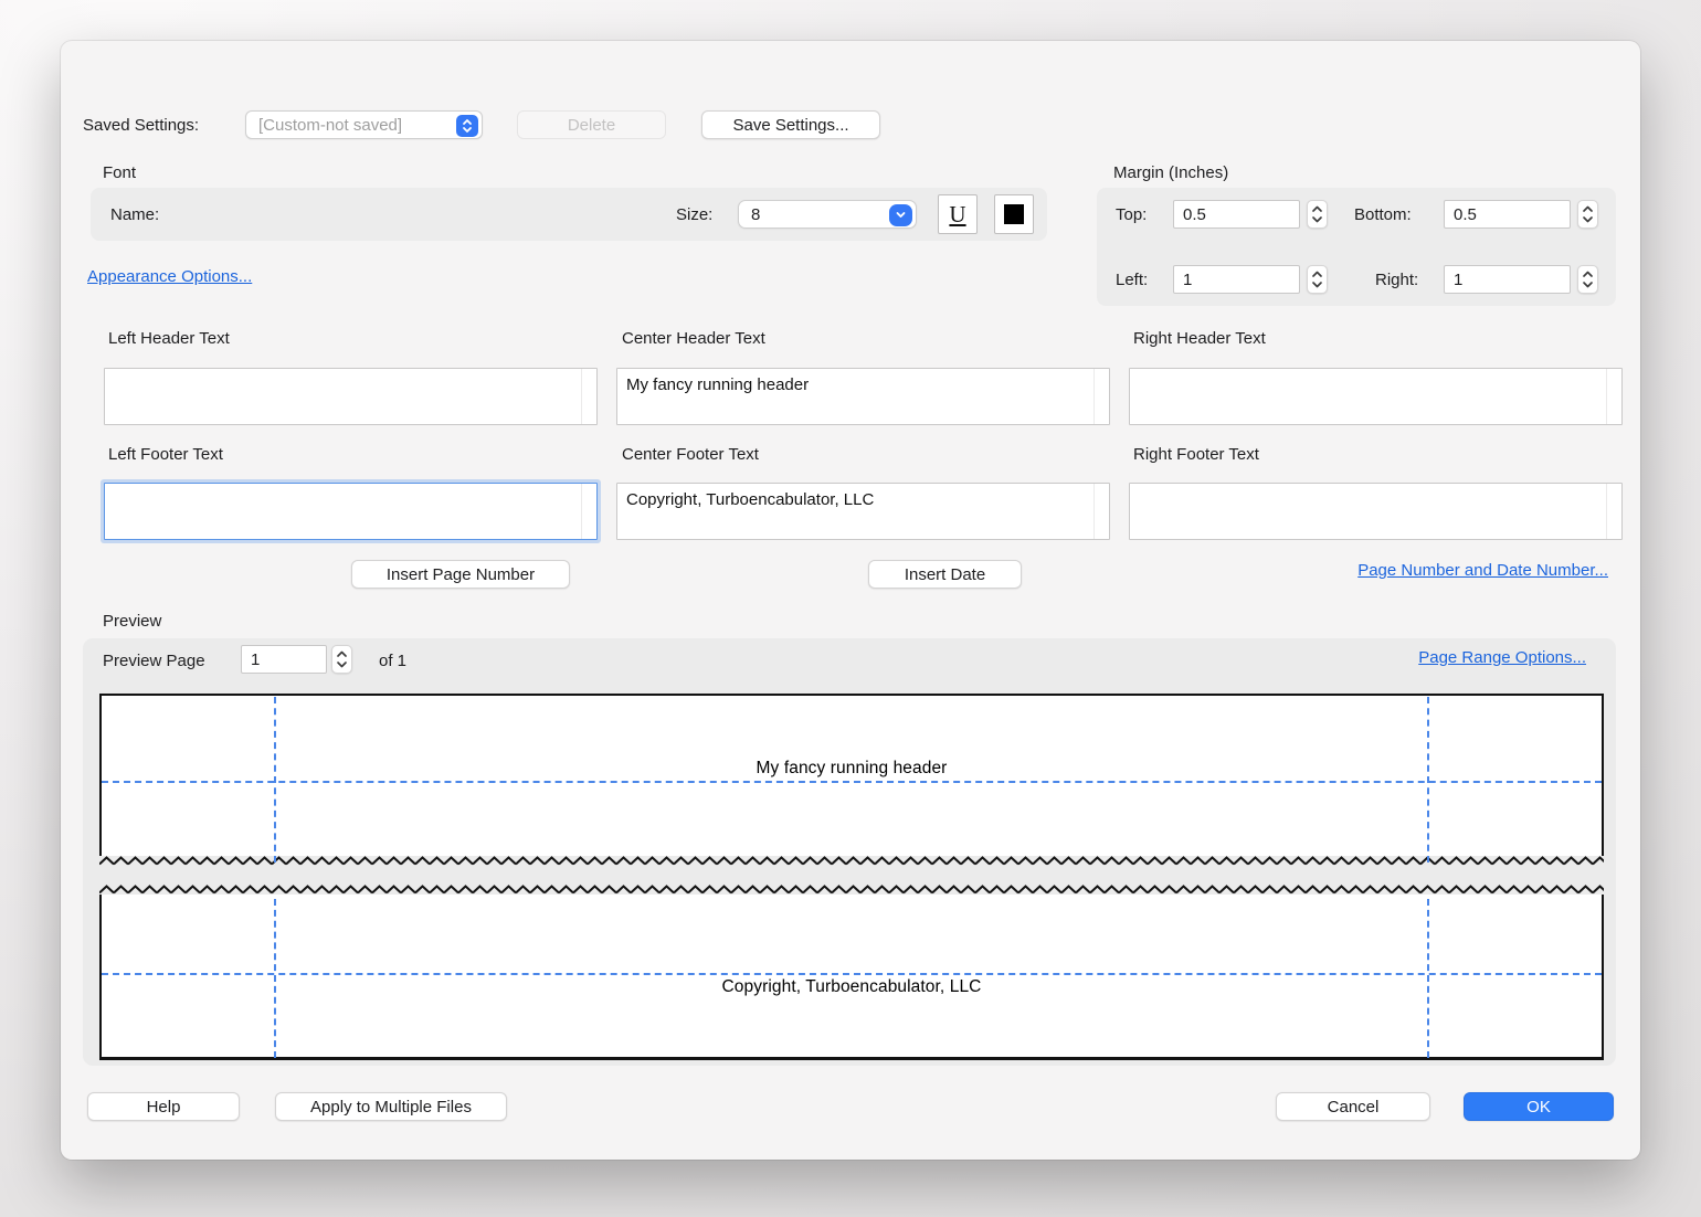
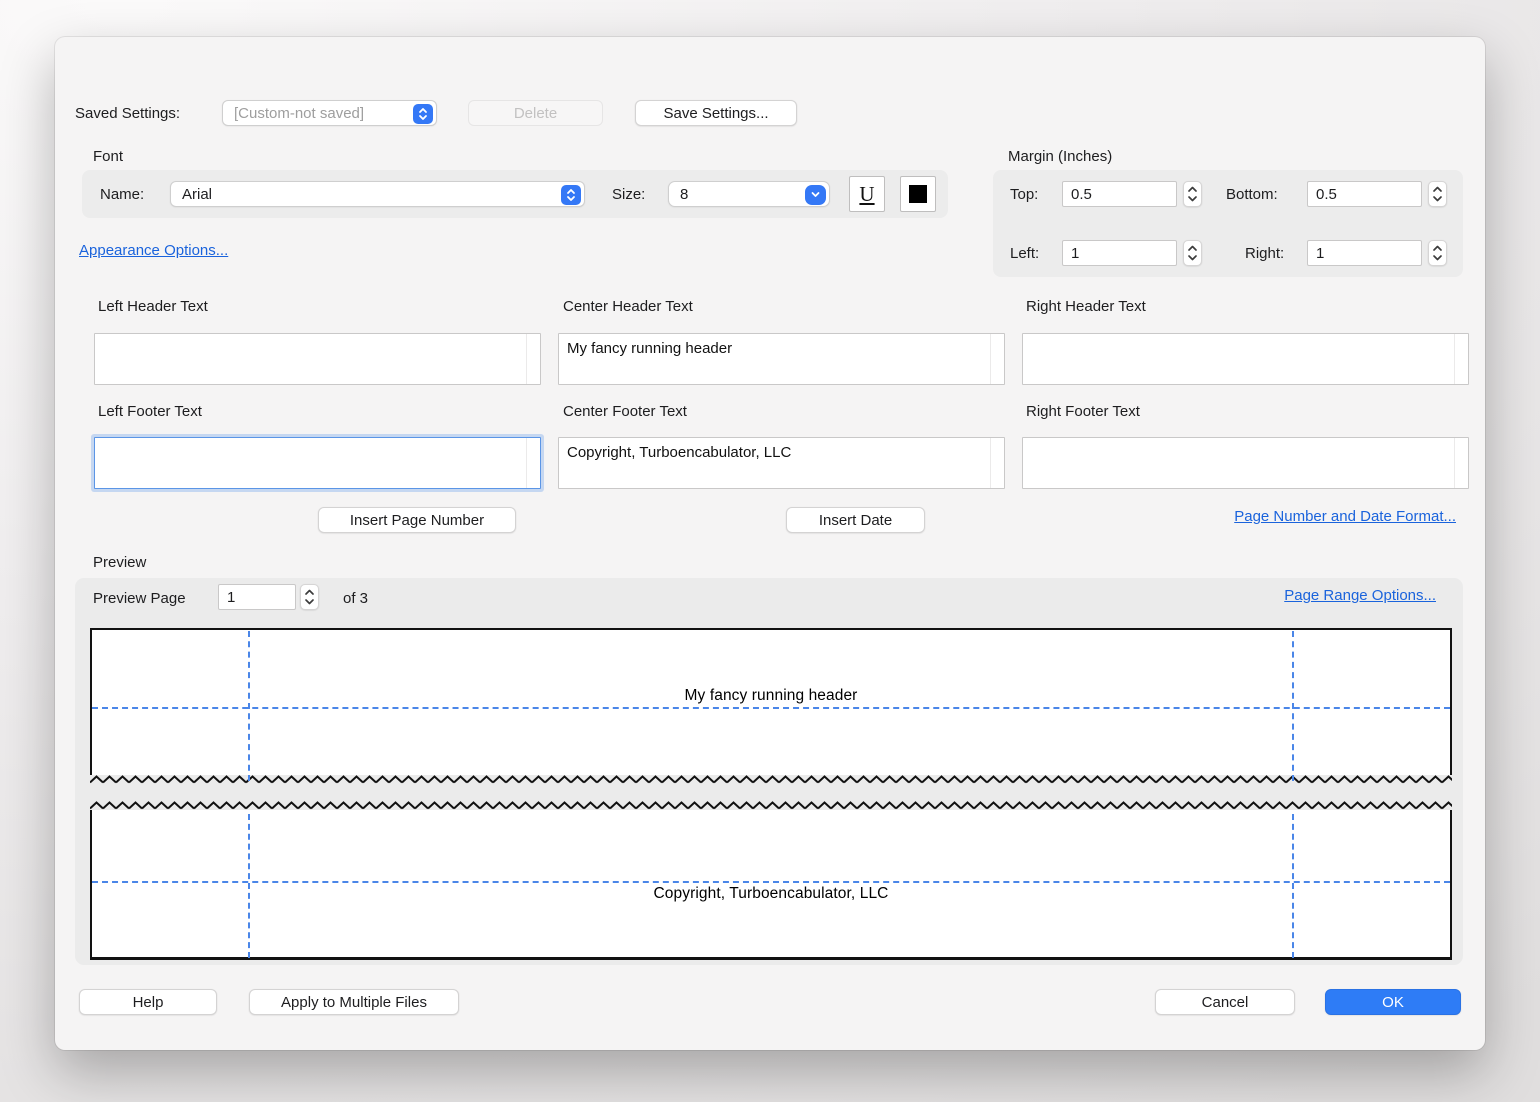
  Saved Settings:
  [Custom-not saved]
  Delete
  Save Settings...
  Font
  Name:
+ Arial
  Size:
  8
  U
  Appearance Options...
  Margin (Inches)
  Top:
  0.5
  Bottom:
  0.5
  Left:
  1
  Right:
  1
  Left Header Text
  Center Header Text
  Right Header Text
  My fancy running header
  Left Footer Text
  Center Footer Text
  Right Footer Text
  Copyright, Turboencabulator, LLC
  Insert Page Number
  Insert Date
- Page Number and Date Number...
+ Page Number and Date Format...
  Preview
  Preview Page
  1
- of 1
+ of 3
  Page Range Options...
  My fancy running header
  Copyright, Turboencabulator, LLC
  Help
  Apply to Multiple Files
  Cancel
  OK
